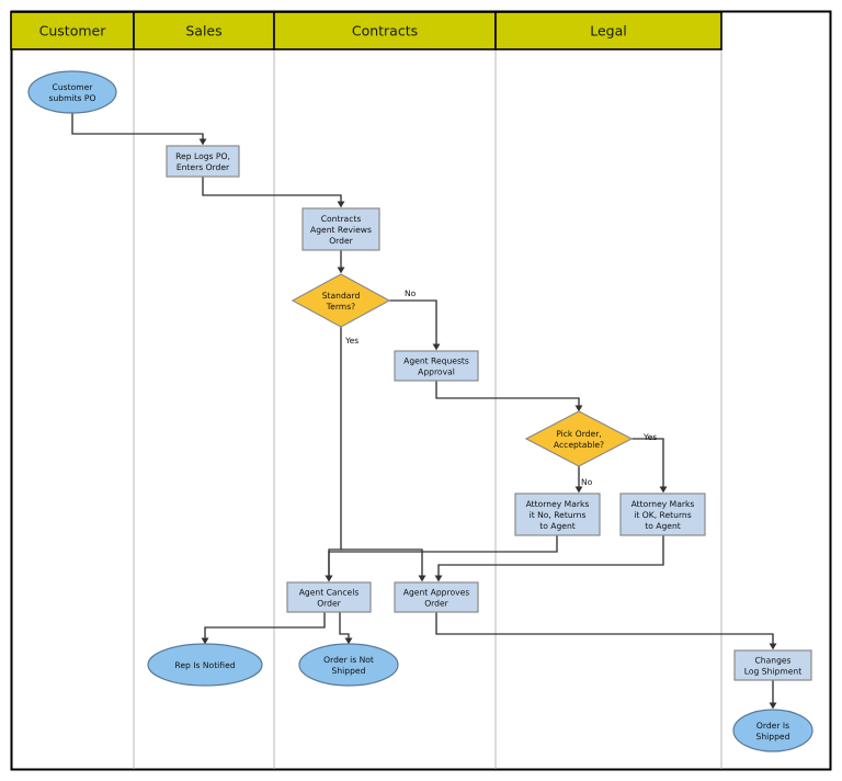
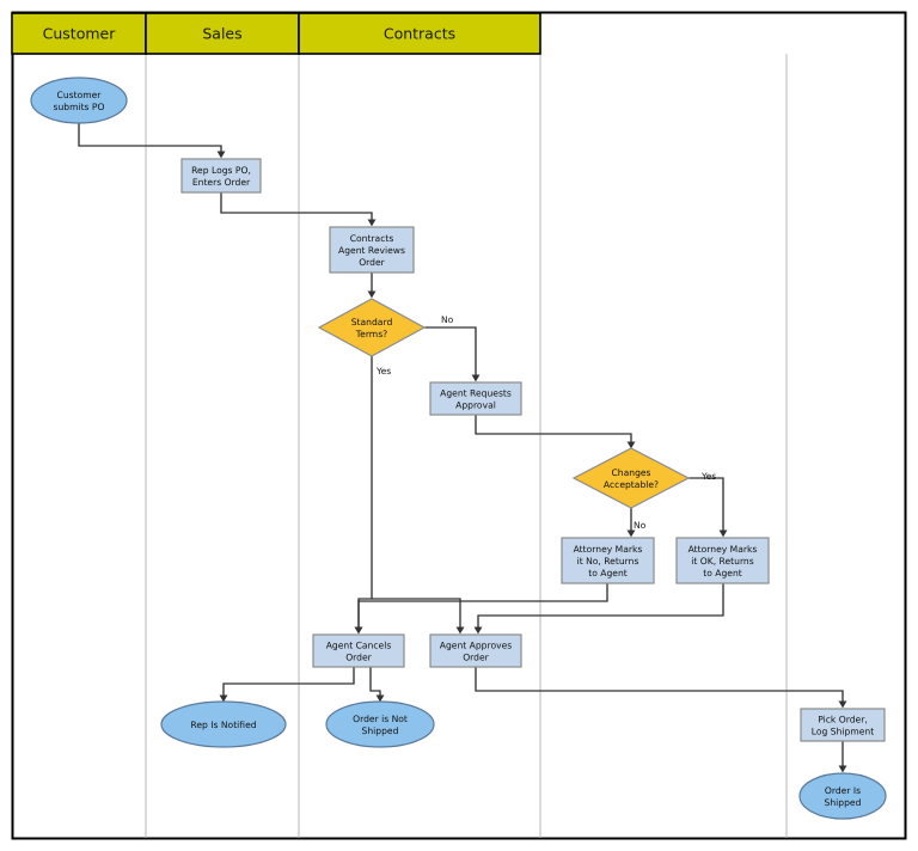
  Customer
  Sales
  Contracts
- Legal
  No
  Yes
  Yes
  No
  Customer
  submits PO
  Rep Logs PO,
  Enters Order
  Contracts
  Agent Reviews
  Order
  Standard
  Terms?
  Agent Requests
  Approval
- Pick Order,
+ Changes
  Acceptable?
  Attorney Marks
  it No, Returns
  to Agent
  Attorney Marks
  it OK, Returns
  to Agent
  Agent Cancels
  Order
  Agent Approves
  Order
  Rep Is Notified
  Order is Not
  Shipped
- Changes
+ Pick Order,
  Log Shipment
  Order Is
  Shipped
